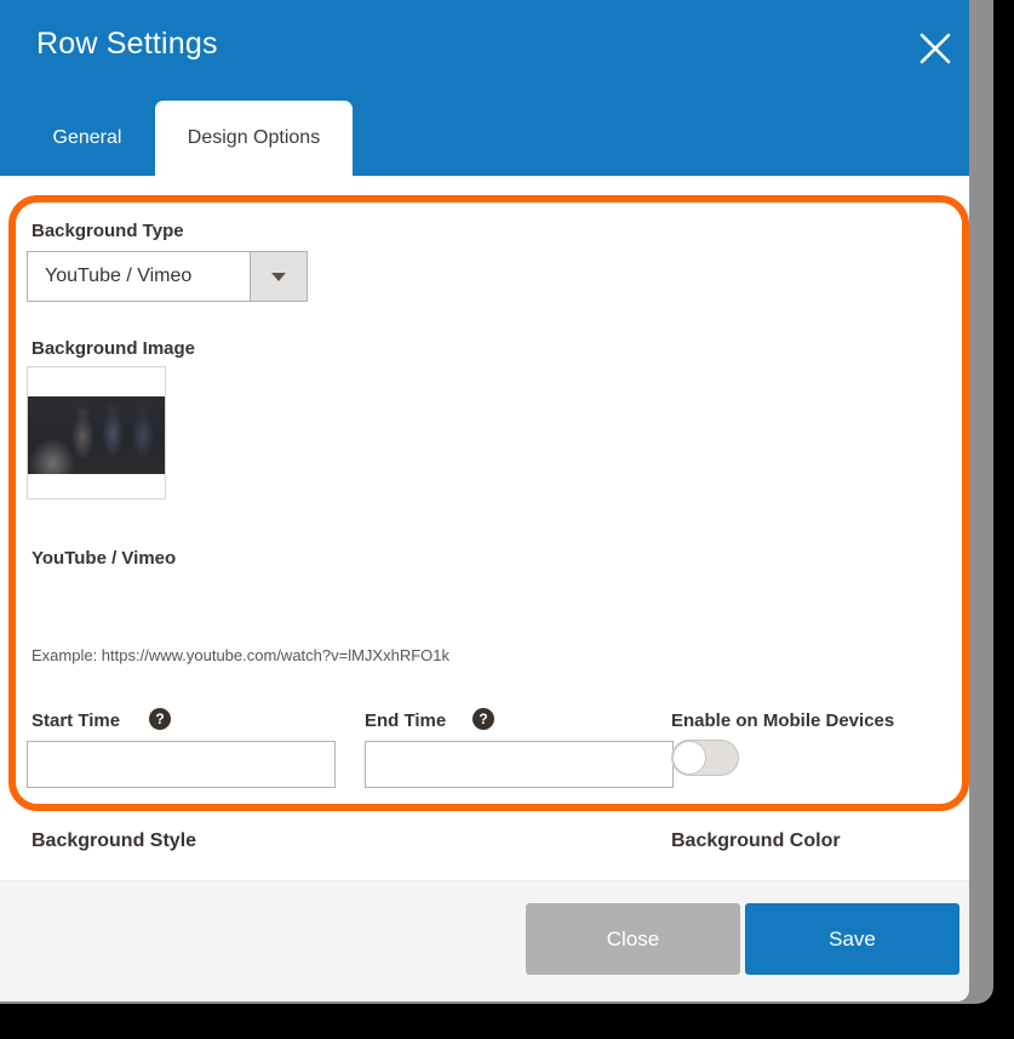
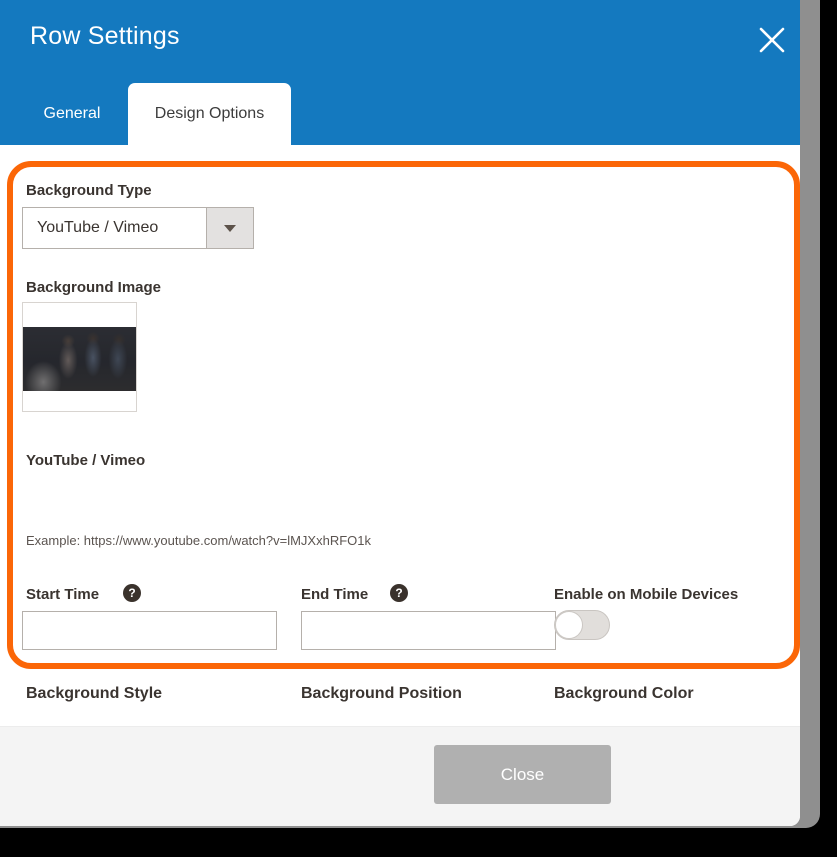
  Row Settings
  General
  Design Options
  Background Type
  YouTube / Vimeo
  Background Image
  YouTube / Vimeo
  Example: https://www.youtube.com/watch?v=lMJXxhRFO1k
  Start Time
  ?
  End Time
  ?
  Enable on Mobile Devices
  Background Style
+ Background Position
  Background Color
  Close
- Save
